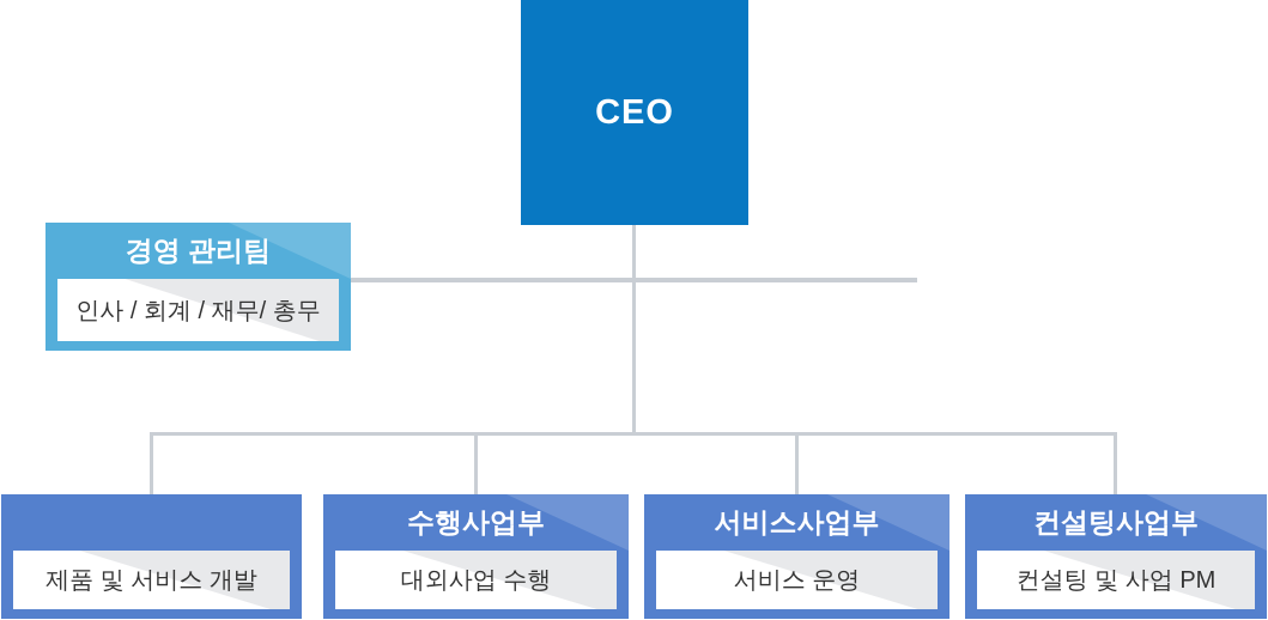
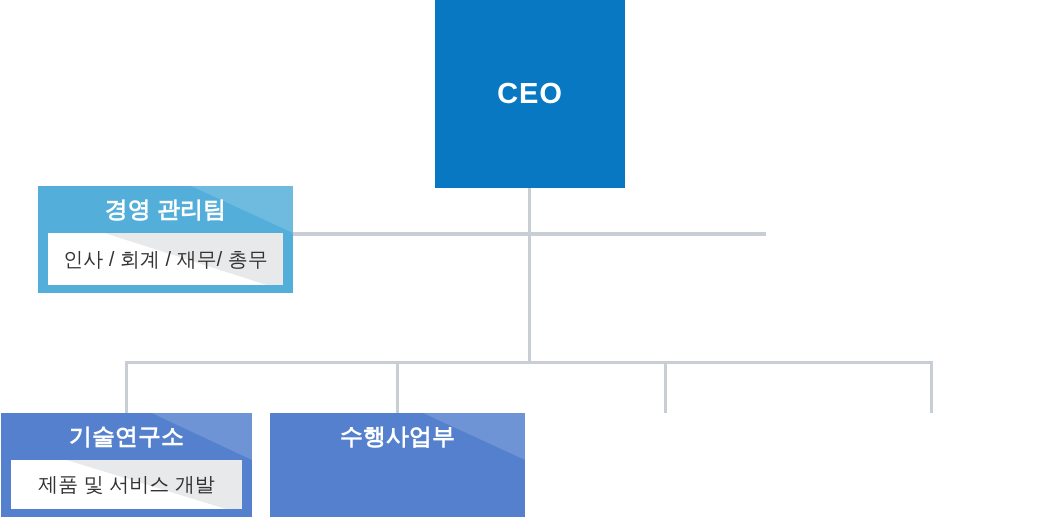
  CEO
  경영 관리팀
  인사 / 회계 / 재무/ 총무
+ 기술연구소
  제품 및 서비스 개발
  수행사업부
- 대외사업 수행
- 서비스사업부
- 서비스 운영
- 컨설팅사업부
- 컨설팅 및 사업 PM
